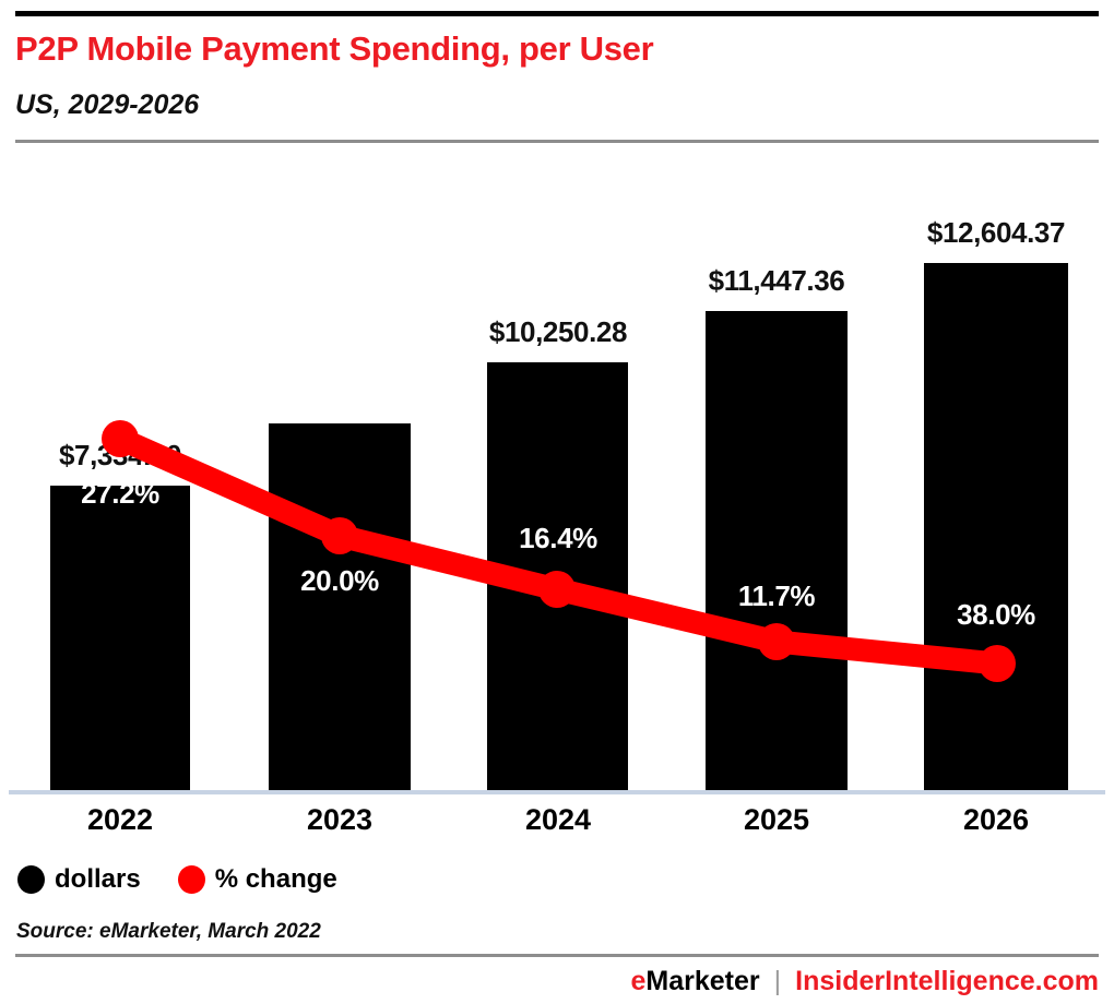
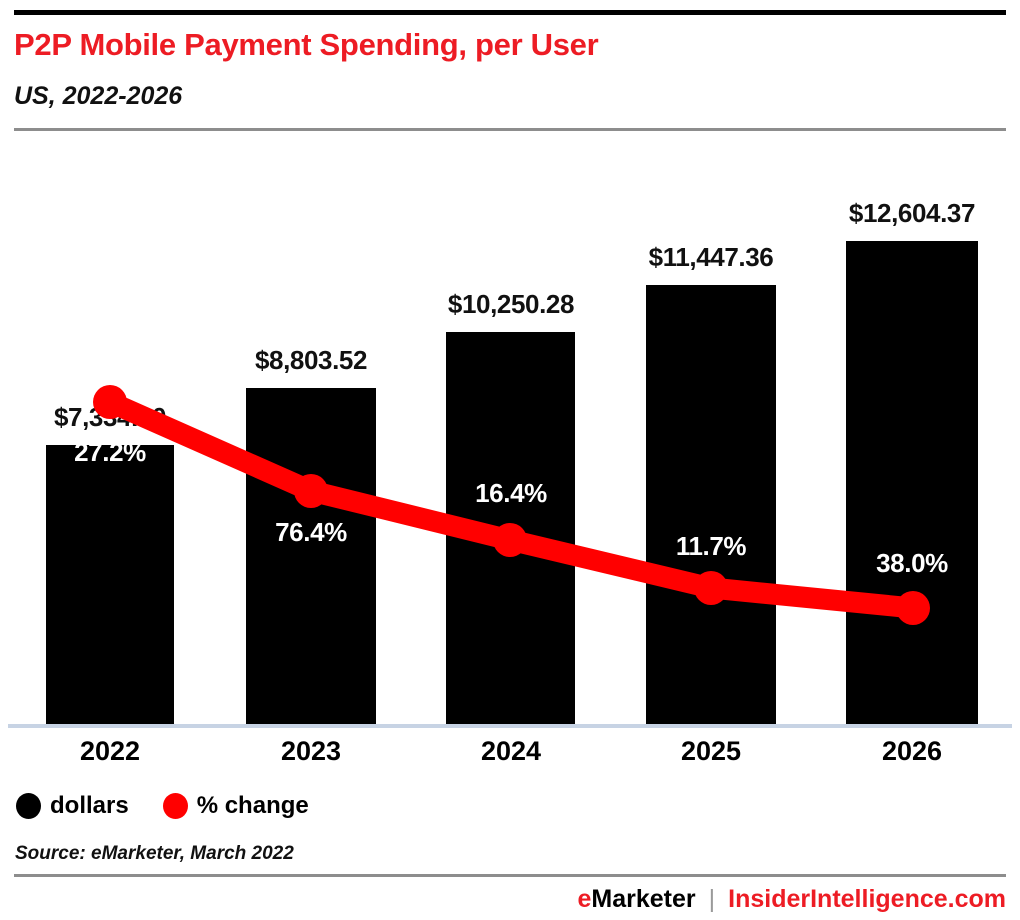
  P2P Mobile Payment Spending, per User
- US, 2029-2026
+ US, 2022-2026
+ $8,803.52
  $10,250.28
  $11,447.36
  $12,604.37
  27.2%
- 20.0%
+ 76.4%
  16.4%
  11.7%
  38.0%
  2022
  2023
  2024
  2025
  2026
  dollars
  % change
  Source: eMarketer, March 2022
  eMarketer
  |
  InsiderIntelligence.com
